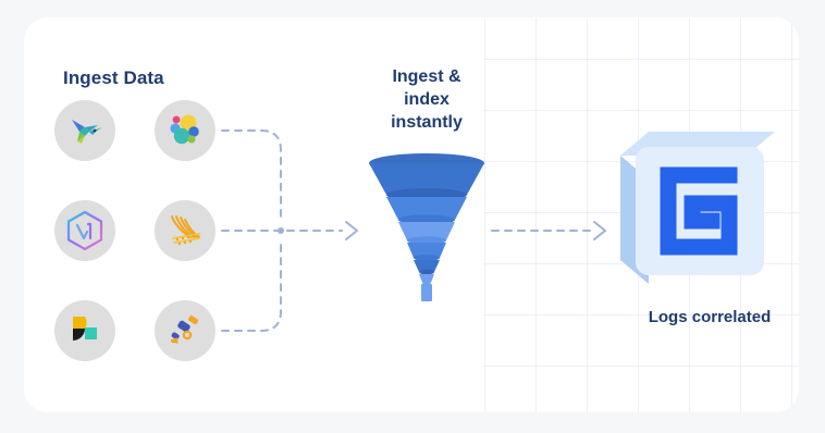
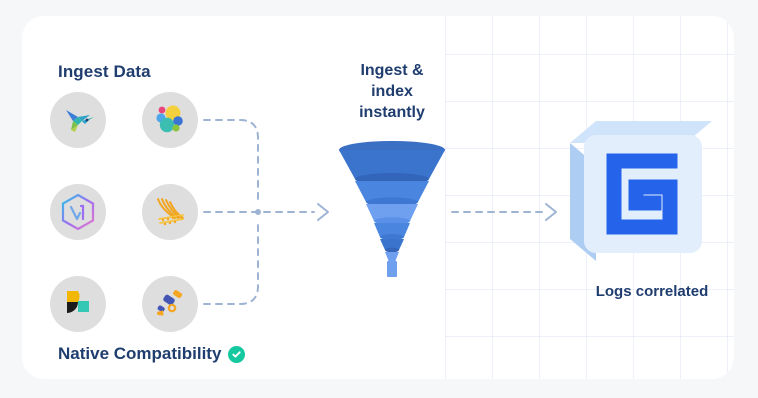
  Ingest Data
  Ingest &
  index
  instantly
  Logs correlated
+ Native Compatibility
